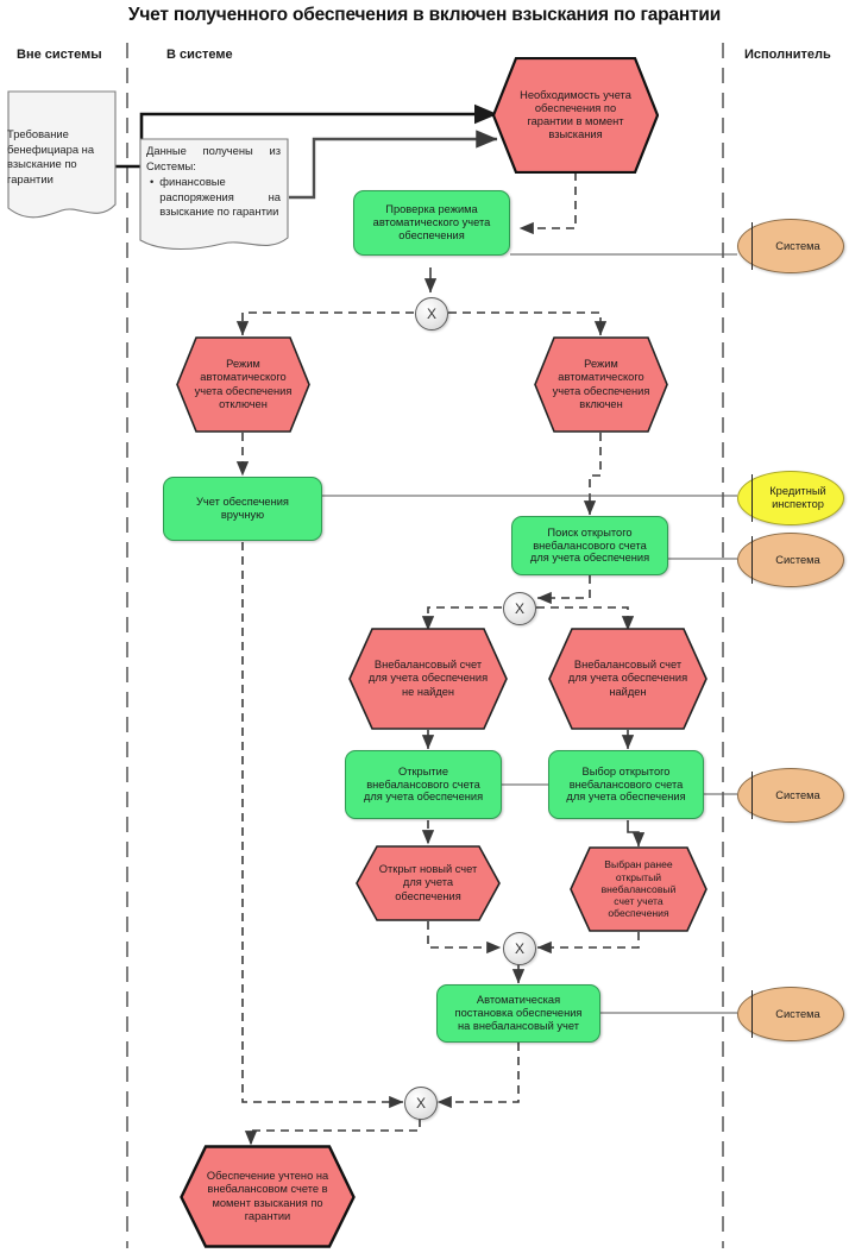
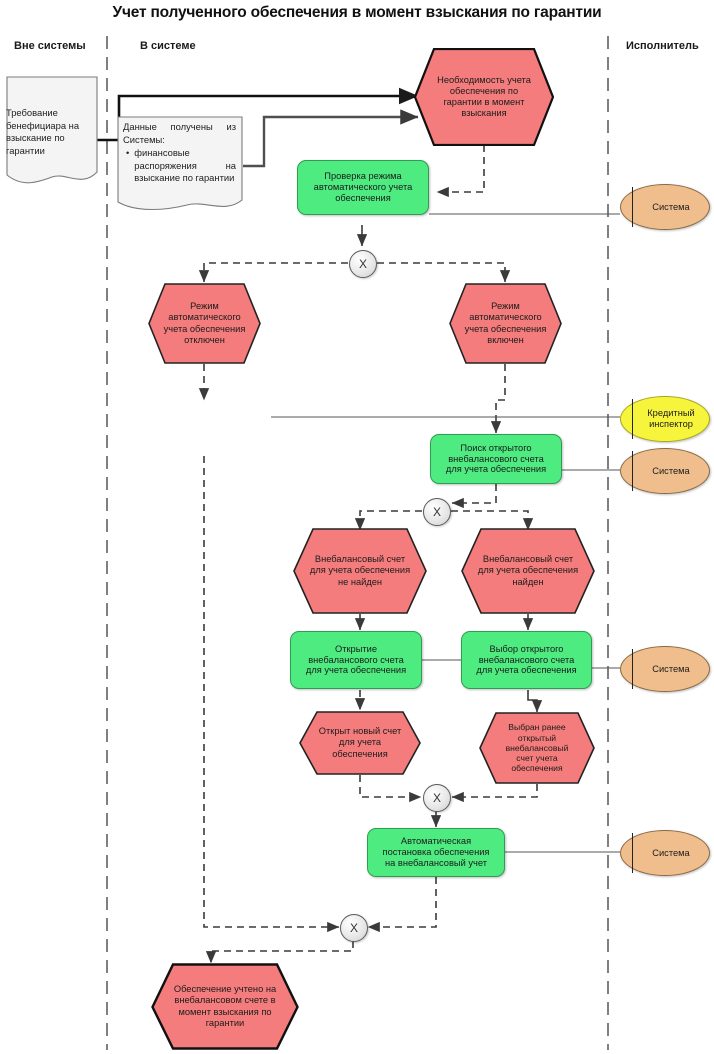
- Учет полученного обеспечения в включен взыскания по гарантии
+ Учет полученного обеспечения в момент взыскания по гарантии
  Вне системы
  В системе
  Исполнитель
  Требование бенефициара на взыскание по гарантии
  Данные получены из Системы:
  •
  финансовые распоряжения на взыскание по гарантии
  Необходимость учета
  обеспечения по
  гарантии в момент
  взыскания
  Проверка режима
  автоматического учета
  обеспечения
  X
  Режим
  автоматического
  учета обеспечения
  отключен
  Режим
  автоматического
  учета обеспечения
  включен
- Учет обеспечения
- вручную
  Поиск открытого
  внебалансового счета
  для учета обеспечения
  X
  Внебалансовый счет
  для учета обеспечения
  не найден
  Внебалансовый счет
  для учета обеспечения
  найден
  Открытие
  внебалансового счета
  для учета обеспечения
  Выбор открытого
  внебалансового счета
  для учета обеспечения
  Открыт новый счет
  для учета
  обеспечения
  Выбран ранее
  открытый
  внебалансовый
  счет учета
  обеспечения
  X
  Автоматическая
  постановка обеспечения
  на внебалансовый учет
  X
  Обеспечение учтено на
  внебалансовом счете в
  момент взыскания по
  гарантии
  Система
  Кредитный
  инспектор
  Система
  Система
  Система
